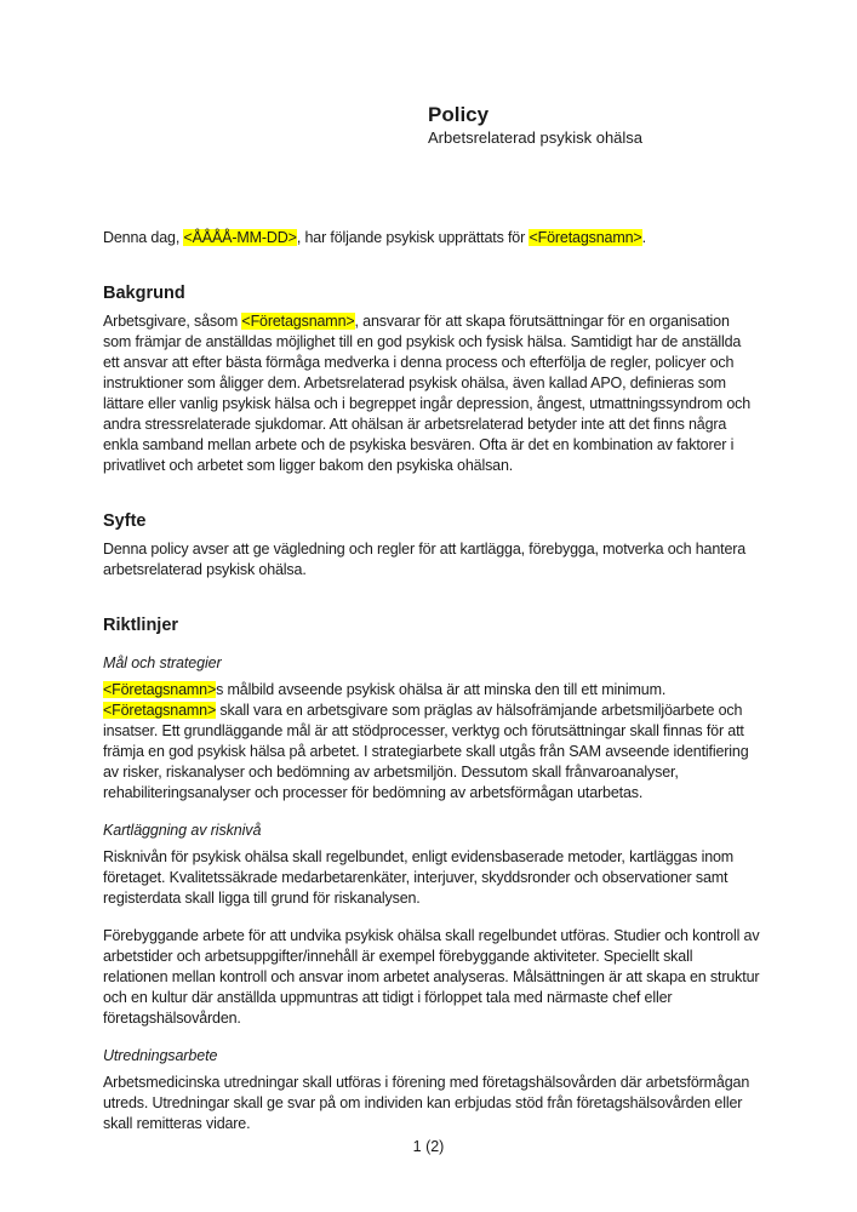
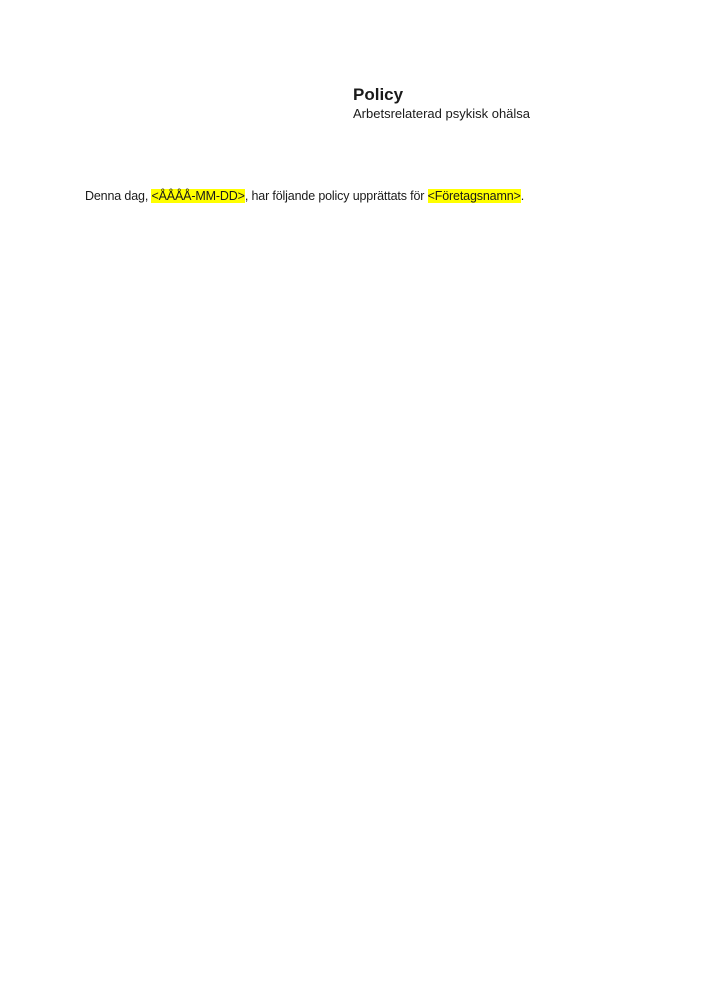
  Policy
  Arbetsrelaterad psykisk ohälsa
- Denna dag, <ÅÅÅÅ-MM-DD>, har följande psykisk upprättats för <Företagsnamn>.
+ Denna dag, <ÅÅÅÅ-MM-DD>, har följande policy upprättats för <Företagsnamn>.
- Bakgrund
- Arbetsgivare, såsom <Företagsnamn>, ansvarar för att skapa förutsättningar för en organisation som främjar de anställdas möjlighet till en god psykisk och fysisk hälsa. Samtidigt har de anställda ett ansvar att efter bästa förmåga medverka i denna process och efterfölja de regler, policyer och instruktioner som åligger dem. Arbetsrelaterad psykisk ohälsa, även kallad APO, definieras som lättare eller vanlig psykisk hälsa och i begreppet ingår depression, ångest, utmattningssyndrom och andra stressrelaterade sjukdomar. Att ohälsan är arbetsrelaterad betyder inte att det finns några enkla samband mellan arbete och de psykiska besvären. Ofta är det en kombination av faktorer i privatlivet och arbetet som ligger bakom den psykiska ohälsan.
- Syfte
- Denna policy avser att ge vägledning och regler för att kartlägga, förebygga, motverka och hantera arbetsrelaterad psykisk ohälsa.
- Riktlinjer
- Mål och strategier
- <Företagsnamn>s målbild avseende psykisk ohälsa är att minska den till ett minimum.
- <Företagsnamn> skall vara en arbetsgivare som präglas av hälsofrämjande arbetsmiljöarbete och insatser. Ett grundläggande mål är att stödprocesser, verktyg och förutsättningar skall finnas för att främja en god psykisk hälsa på arbetet. I strategiarbete skall utgås från SAM avseende identifiering av risker, riskanalyser och bedömning av arbetsmiljön. Dessutom skall frånvaroanalyser, rehabiliteringsanalyser och processer för bedömning av arbetsförmågan utarbetas.
- Kartläggning av risknivå
- Risknivån för psykisk ohälsa skall regelbundet, enligt evidensbaserade metoder, kartläggas inom företaget. Kvalitetssäkrade medarbetarenkäter, interjuver, skyddsronder och observationer samt registerdata skall ligga till grund för riskanalysen.
- Förebyggande arbete för att undvika psykisk ohälsa skall regelbundet utföras. Studier och kontroll av arbetstider och arbetsuppgifter/innehåll är exempel förebyggande aktiviteter. Speciellt skall relationen mellan kontroll och ansvar inom arbetet analyseras. Målsättningen är att skapa en struktur och en kultur där anställda uppmuntras att tidigt i förloppet tala med närmaste chef eller företagshälsovården.
- Utredningsarbete
- Arbetsmedicinska utredningar skall utföras i förening med företagshälsovården där arbetsförmågan utreds. Utredningar skall ge svar på om individen kan erbjudas stöd från företagshälsovården eller skall remitteras vidare.
- 1 (2)
